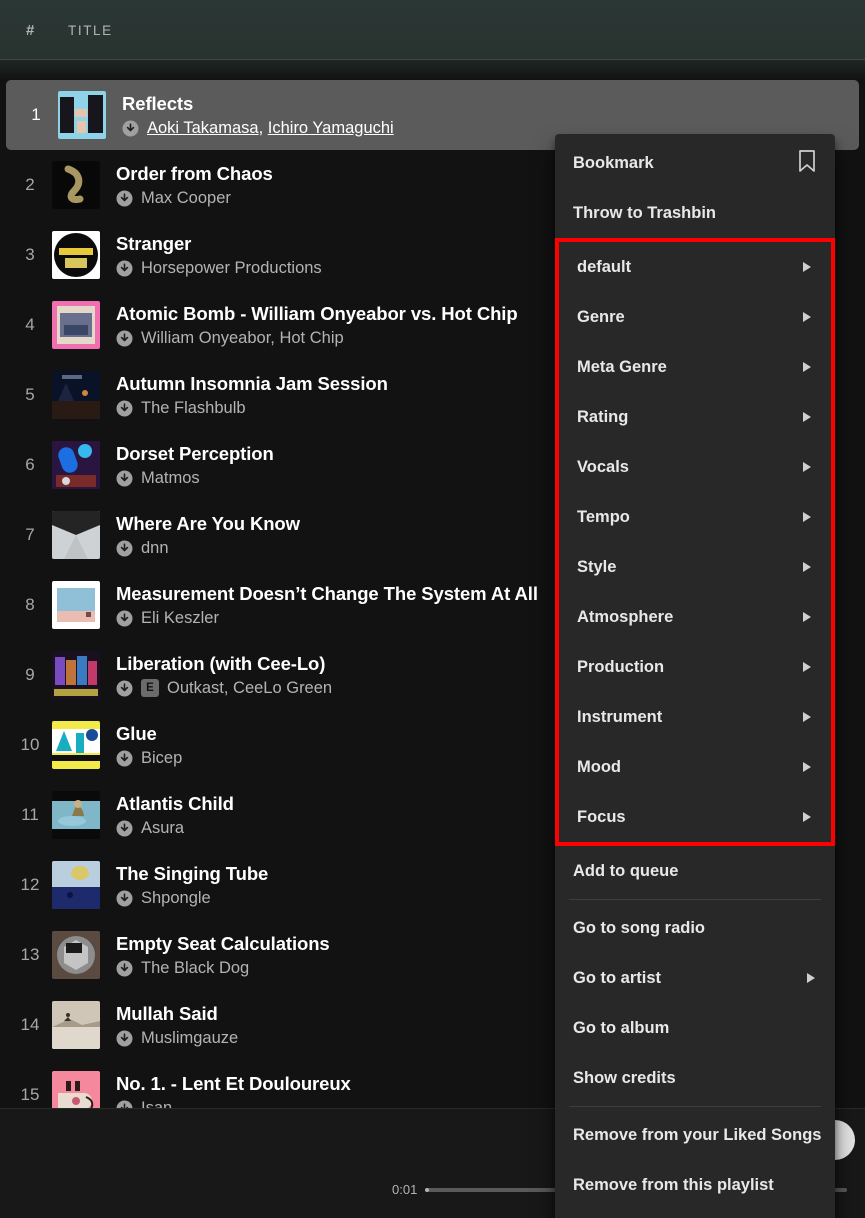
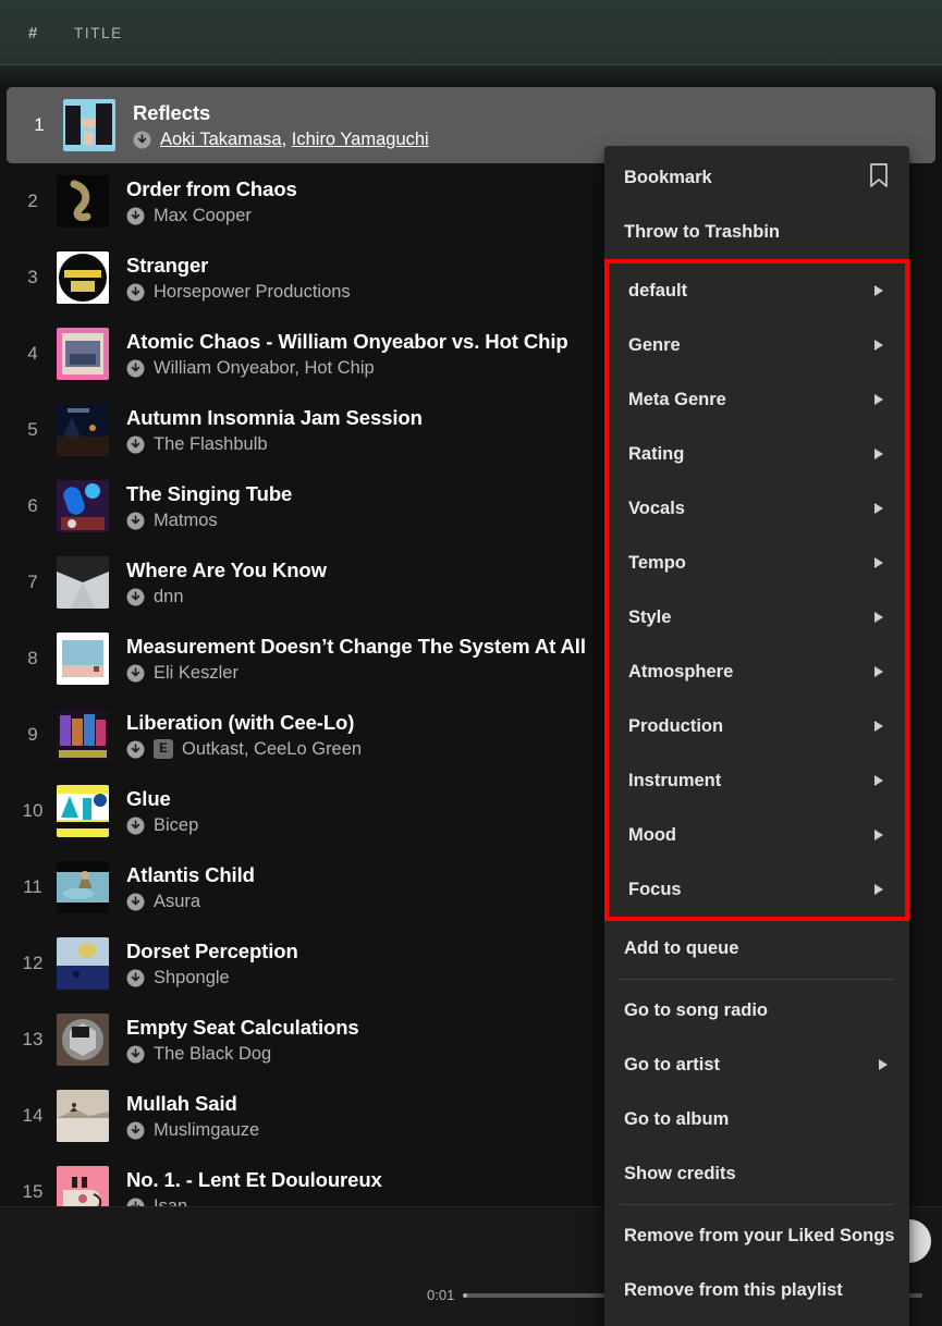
  #
  TITLE
  1
  Reflects
  Aoki Takamasa, Ichiro Yamaguchi
  2
  Order from Chaos
  Max Cooper
  3
  Stranger
  Horsepower Productions
  4
- Atomic Bomb - William Onyeabor vs. Hot Chip
+ Atomic Chaos - William Onyeabor vs. Hot Chip
  William Onyeabor, Hot Chip
  5
  Autumn Insomnia Jam Session
  The Flashbulb
  6
- Dorset Perception
+ The Singing Tube
  Matmos
  7
  Where Are You Know
  dnn
  8
  Measurement Doesn’t Change The System At All
  Eli Keszler
  9
  Liberation (with Cee-Lo)
  E
  Outkast, CeeLo Green
  10
  Glue
  Bicep
  11
  Atlantis Child
  Asura
  12
- The Singing Tube
+ Dorset Perception
  Shpongle
  13
  Empty Seat Calculations
  The Black Dog
  14
  Mullah Said
  Muslimgauze
  15
  No. 1. - Lent Et Douloureux
  0:01
  Bookmark
  Throw to Trashbin
  default
  Genre
  Meta Genre
  Rating
  Vocals
  Tempo
  Style
  Atmosphere
  Production
  Instrument
  Mood
  Focus
  Add to queue
  Go to song radio
  Go to artist
  Go to album
  Show credits
  Remove from your Liked Songs
  Remove from this playlist
